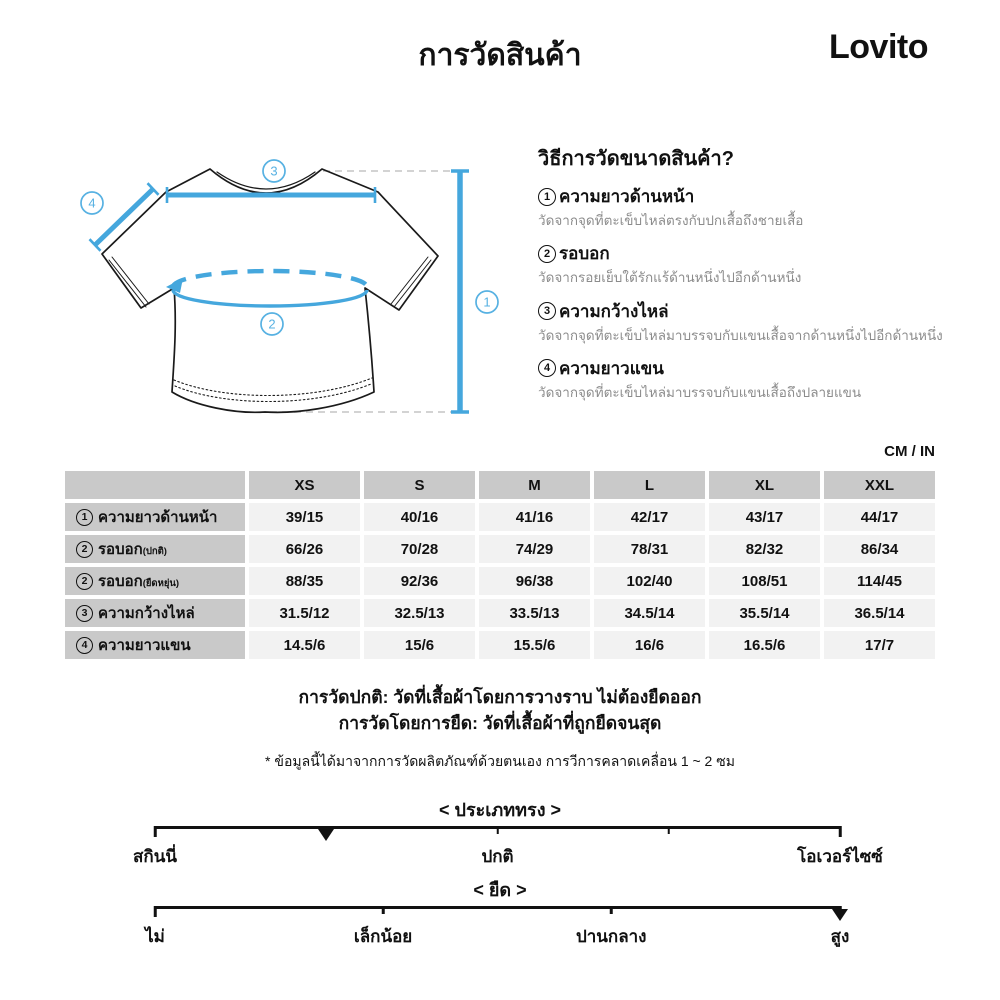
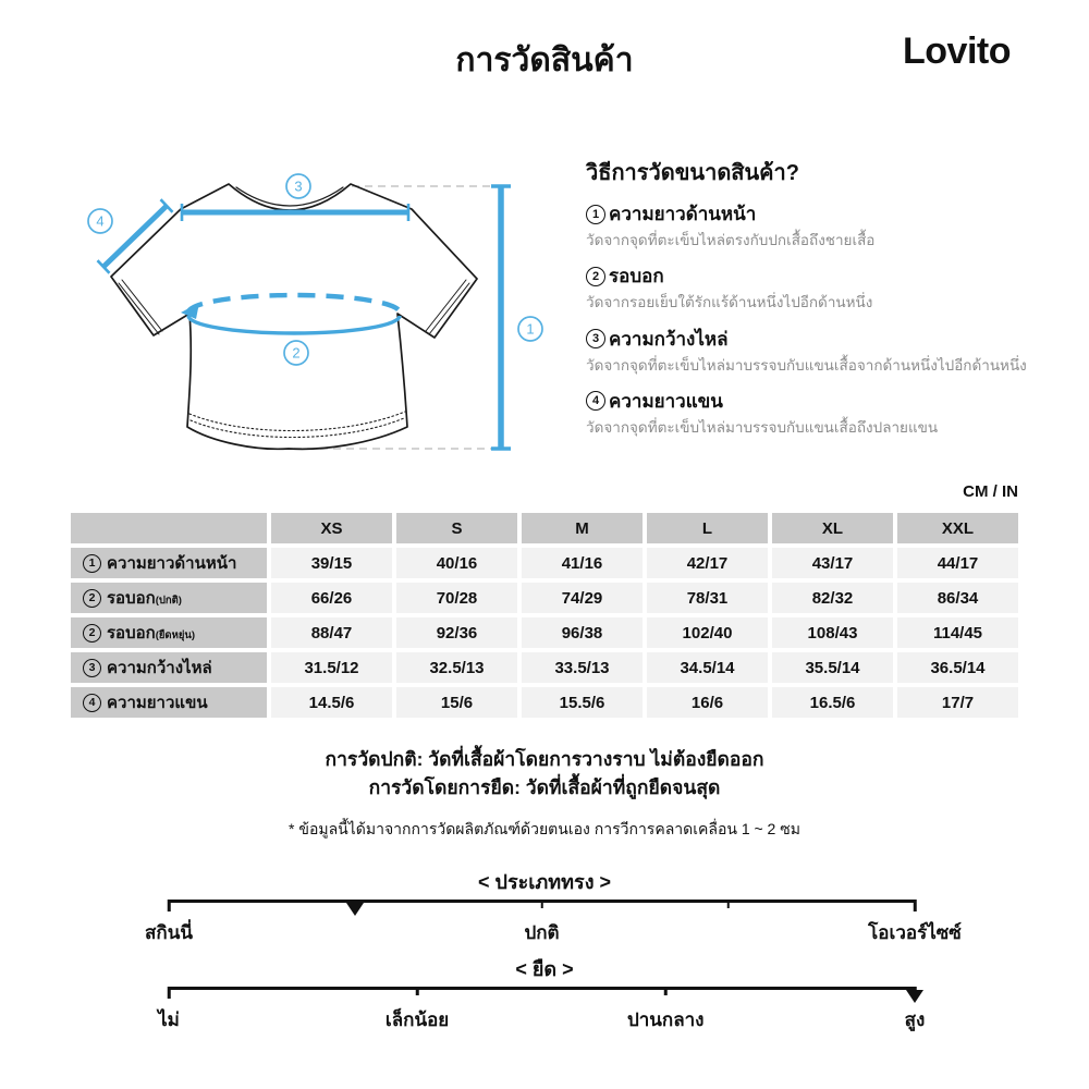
  การวัดสินค้า
  Lovito
  3
  4
  2
  1
  วิธีการวัดขนาดสินค้า?
  1
  ความยาวด้านหน้า
  วัดจากจุดที่ตะเข็บไหล่ตรงกับปกเสื้อถึงชายเสื้อ
  2
  รอบอก
  วัดจากรอยเย็บใต้รักแร้ด้านหนึ่งไปอีกด้านหนึ่ง
  3
  ความกว้างไหล่
  วัดจากจุดที่ตะเข็บไหล่มาบรรจบกับแขนเสื้อจากด้านหนึ่งไปอีกด้านหนึ่ง
  4
  ความยาวแขน
  วัดจากจุดที่ตะเข็บไหล่มาบรรจบกับแขนเสื้อถึงปลายแขน
  CM / IN
  XS
  S
  M
  L
  XL
  XXL
  1
  ความยาวด้านหน้า
  39/15
  40/16
  41/16
  42/17
  43/17
  44/17
  2
  รอบอก
  (ปกติ)
  66/26
  70/28
  74/29
  78/31
  82/32
  86/34
  2
  รอบอก
  (ยืดหยุ่น)
- 88/35
+ 88/47
  92/36
  96/38
  102/40
- 108/51
+ 108/43
  114/45
  3
  ความกว้างไหล่
  31.5/12
  32.5/13
  33.5/13
  34.5/14
  35.5/14
  36.5/14
  4
  ความยาวแขน
  14.5/6
  15/6
  15.5/6
  16/6
  16.5/6
  17/7
  การวัดปกติ: วัดที่เสื้อผ้าโดยการวางราบ ไม่ต้องยืดออก
  การวัดโดยการยืด: วัดที่เสื้อผ้าที่ถูกยืดจนสุด
  * ข้อมูลนี้ได้มาจากการวัดผลิตภัณฑ์ด้วยตนเอง การวีการคลาดเคลื่อน 1 ~ 2 ซม
  < ประเภททรง >
  สกินนี่
  ปกติ
  โอเวอร์ไซซ์
  < ยืด >
  ไม่
  เล็กน้อย
  ปานกลาง
  สูง
